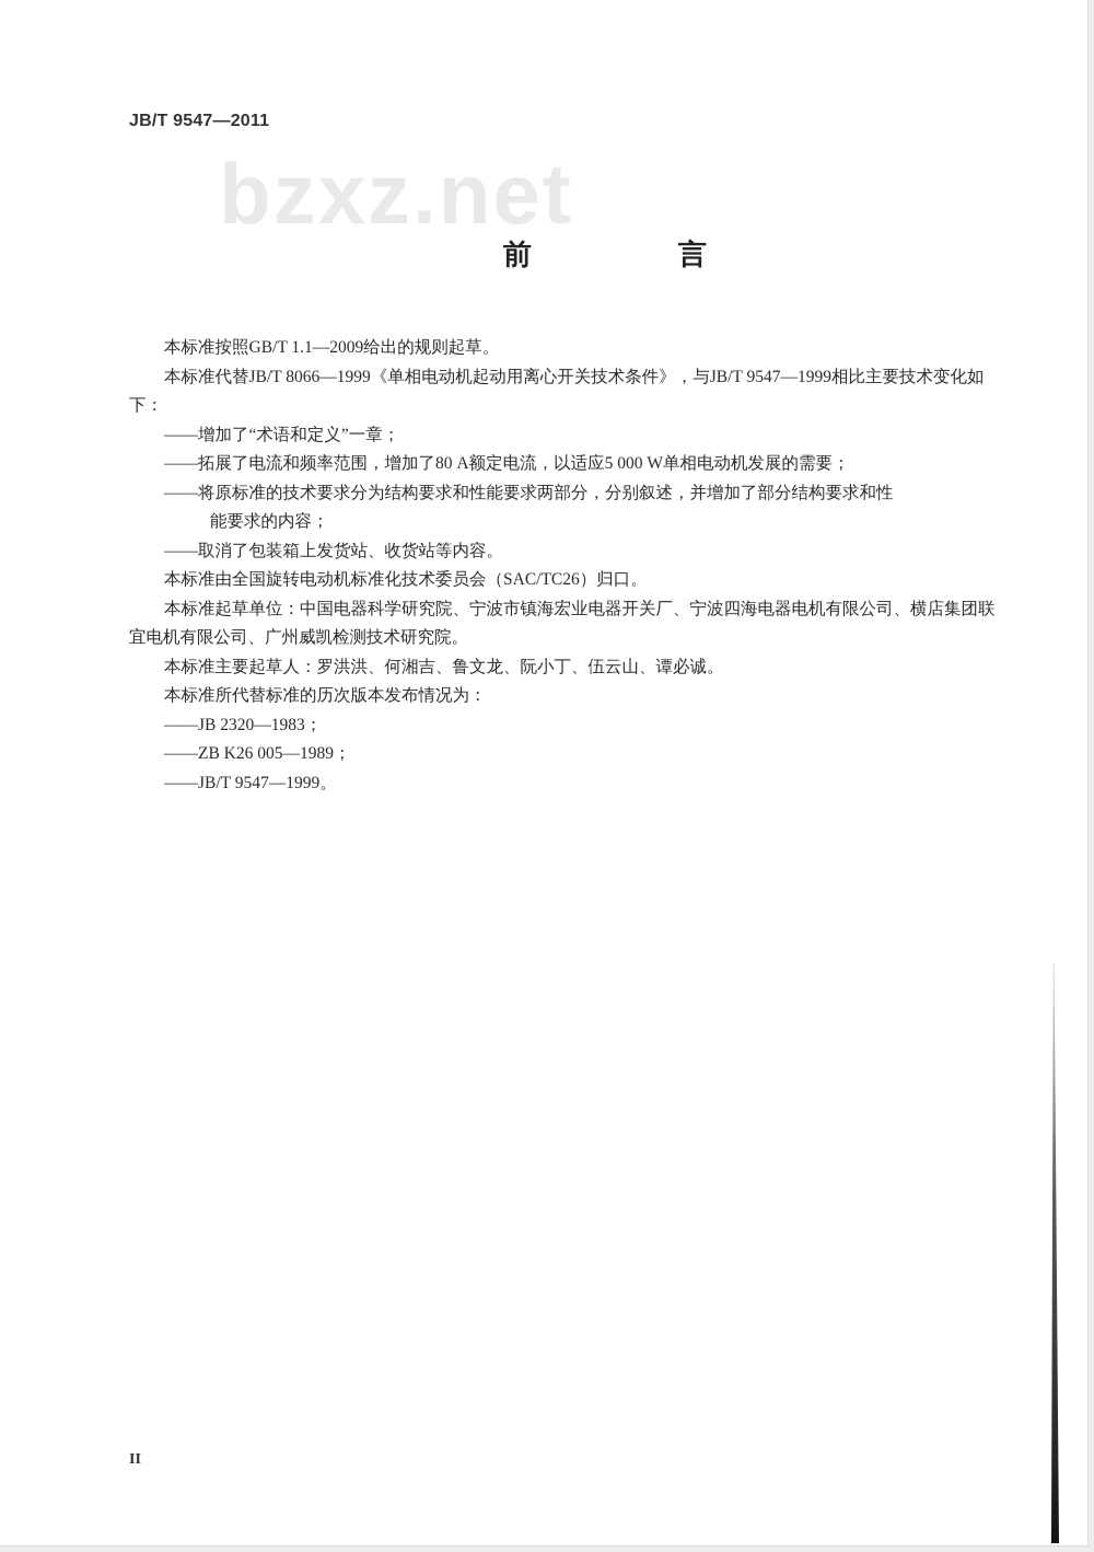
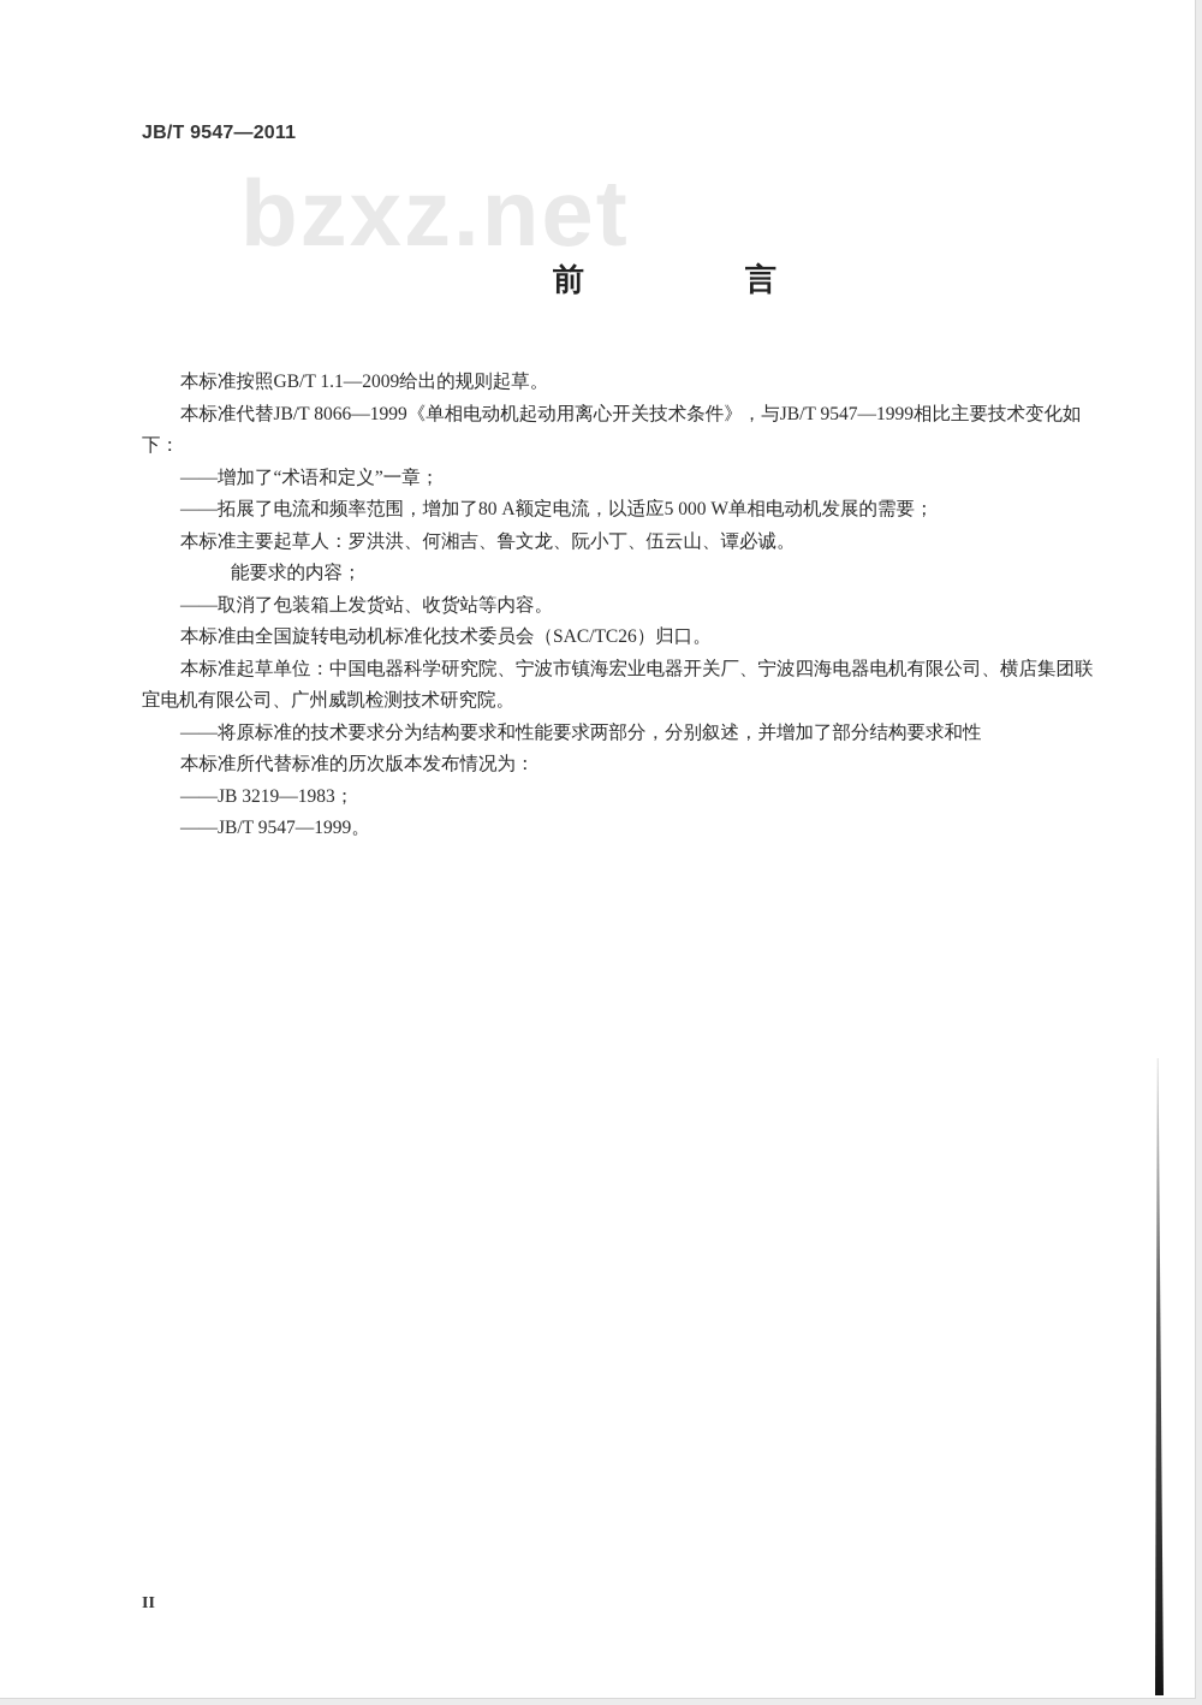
  JB/T 9547—2011
  bzxz.net
  前 言
  本标准按照GB/T 1.1—2009给出的规则起草。
  本标准代替JB/T 8066—1999《单相电动机起动用离心开关技术条件》，与JB/T 9547—1999相比主要技术变化如下：
  ——增加了“术语和定义”一章；
  ——拓展了电流和频率范围，增加了80 A额定电流，以适应5 000 W单相电动机发展的需要；
- ——将原标准的技术要求分为结构要求和性能要求两部分，分别叙述，并增加了部分结构要求和性
+ 本标准主要起草人：罗洪洪、何湘吉、鲁文龙、阮小丁、伍云山、谭必诚。
  能要求的内容；
  ——取消了包装箱上发货站、收货站等内容。
  本标准由全国旋转电动机标准化技术委员会（SAC/TC26）归口。
  本标准起草单位：中国电器科学研究院、宁波市镇海宏业电器开关厂、宁波四海电器电机有限公司、横店集团联宜电机有限公司、广州威凯检测技术研究院。
- 本标准主要起草人：罗洪洪、何湘吉、鲁文龙、阮小丁、伍云山、谭必诚。
+ ——将原标准的技术要求分为结构要求和性能要求两部分，分别叙述，并增加了部分结构要求和性
  本标准所代替标准的历次版本发布情况为：
- ——JB 2320—1983；
+ ——JB 3219—1983；
- ——ZB K26 005—1989；
  ——JB/T 9547—1999。
  II
